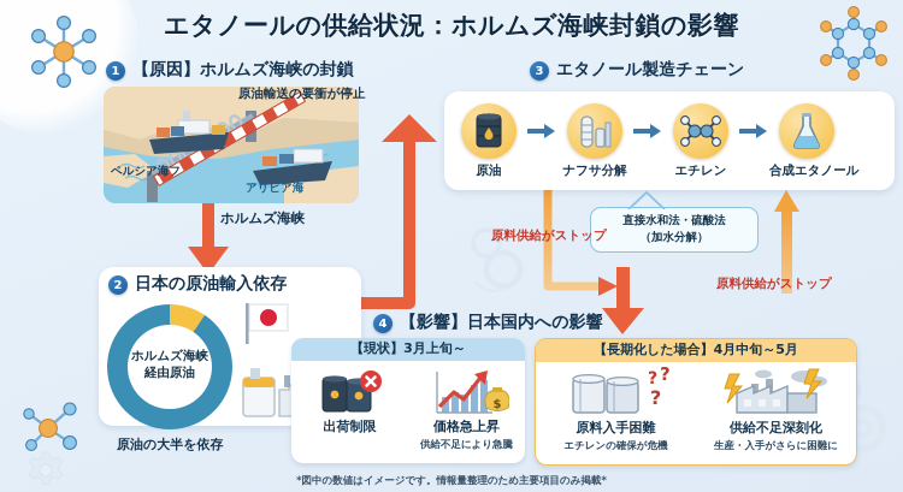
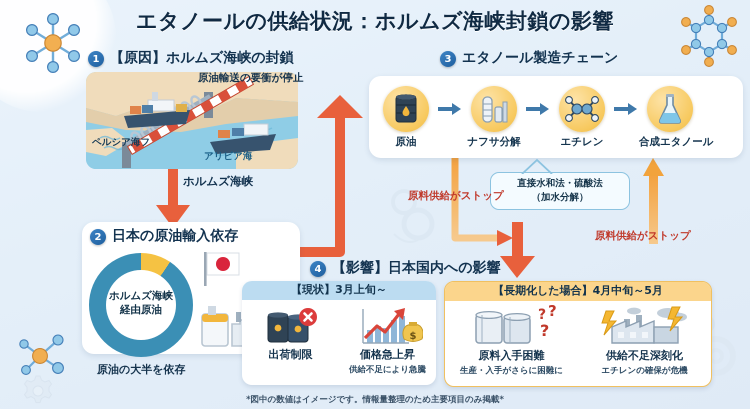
  エタノールの供給状況：ホルムズ海峡封鎖の影響
  1
  【原因】ホルムズ海峡の封鎖
  ペルシア海フ
  アリビア海
  原油輸送の要衝が停止
  ホルムズ海峡
  2
  日本の原油輸入依存
  ホルムズ海峡
  経由原油
  原油の大半を依存
  3
  エタノール製造チェーン
  原油
  ナフサ分解
  エチレン
  合成エタノール
  直接水和法・硫酸法
  （加水分解）
  原料供給がストップ
  原料供給がストップ
  4
  【影響】日本国内への影響
  【現状】3月上旬～
  出荷制限
  $
  価格急上昇
  供給不足により急騰
  【長期化した場合】4月中旬～5月
  ?
  ?
  ?
  原料入手困難
- エチレンの確保が危機
+ 生産・入手がさらに困難に
  供給不足深刻化
- 生産・入手がさらに困難に
+ エチレンの確保が危機
  *図中の数値はイメージです。情報量整理のため主要項目のみ掲載*
